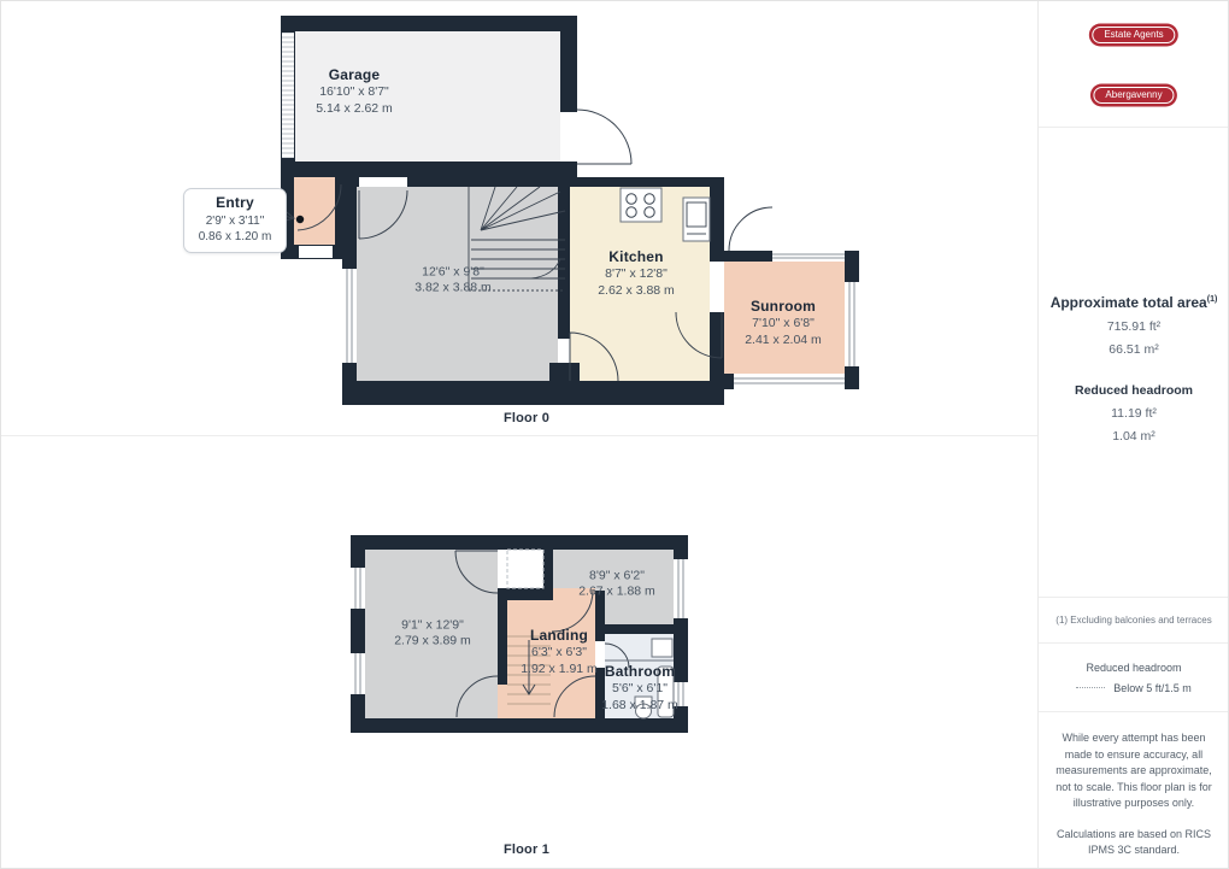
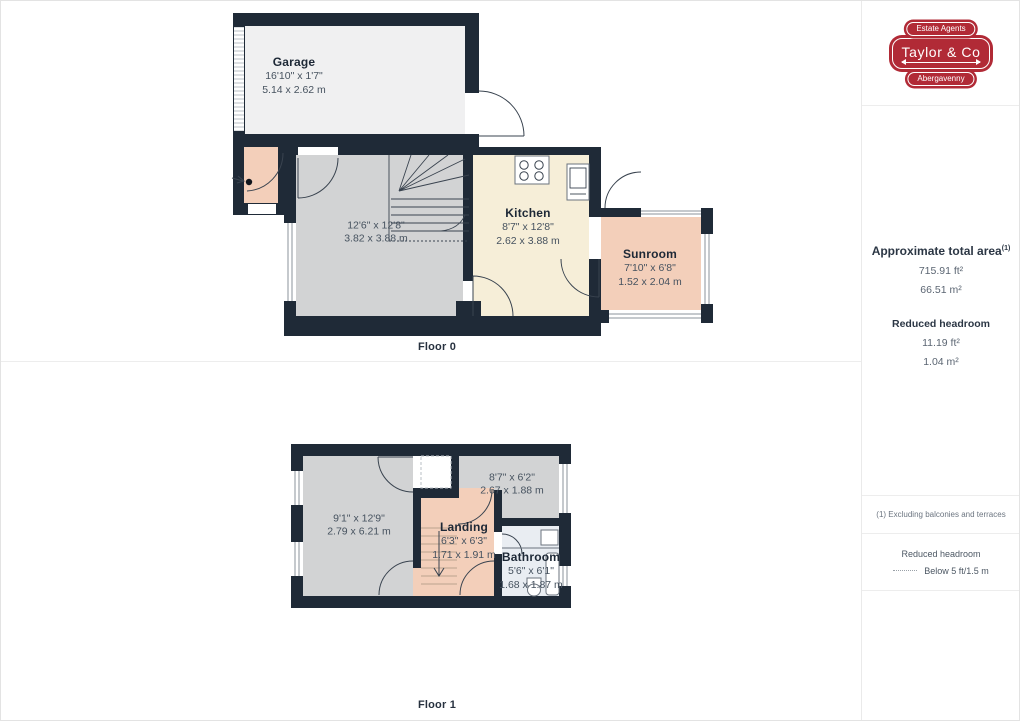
  Garage
- 16'10" x 8'7"
+ 16'10" x 1'7"
  5.14 x 2.62 m
- Entry
- 2'9" x 3'11"
- 0.86 x 1.20 m
- 12'6" x 9'8"
+ 12'6" x 12'8"
  3.82 x 3.88 m
  Kitchen
  8'7" x 12'8"
  2.62 x 3.88 m
  Sunroom
  7'10" x 6'8"
- 2.41 x 2.04 m
+ 1.52 x 2.04 m
  Floor 0
  9'1" x 12'9"
- 2.79 x 3.89 m
+ 2.79 x 6.21 m
- 8'9" x 6'2"
+ 8'7" x 6'2"
  2.67 x 1.88 m
  Landing
  6'3" x 6'3"
- 1.92 x 1.91 m
+ 1.71 x 1.91 m
  Bathroom
  5'6" x 6'1"
  1.68 x 1.87 m
  Floor 1
  Estate Agents
+ Taylor & Co
  Abergavenny
  Approximate total area
  715.91 ft²
  66.51 m²
  Reduced headroom
  11.19 ft²
  1.04 m²
  (1) Excluding balconies and terraces
  Reduced headroom
  Below 5 ft/1.5 m
- While every attempt has been made to ensure accuracy, all measurements are approximate, not to scale. This floor plan is for illustrative purposes only.
- Calculations are based on RICS IPMS 3C standard.
